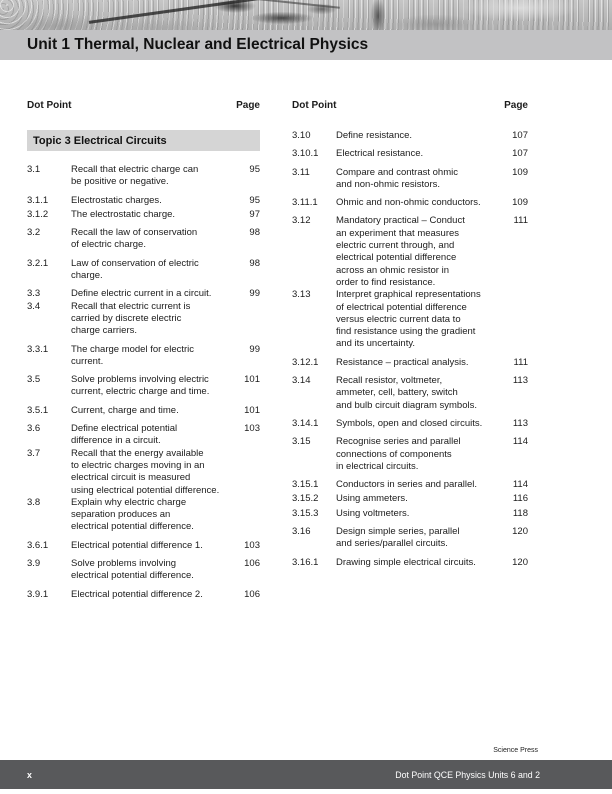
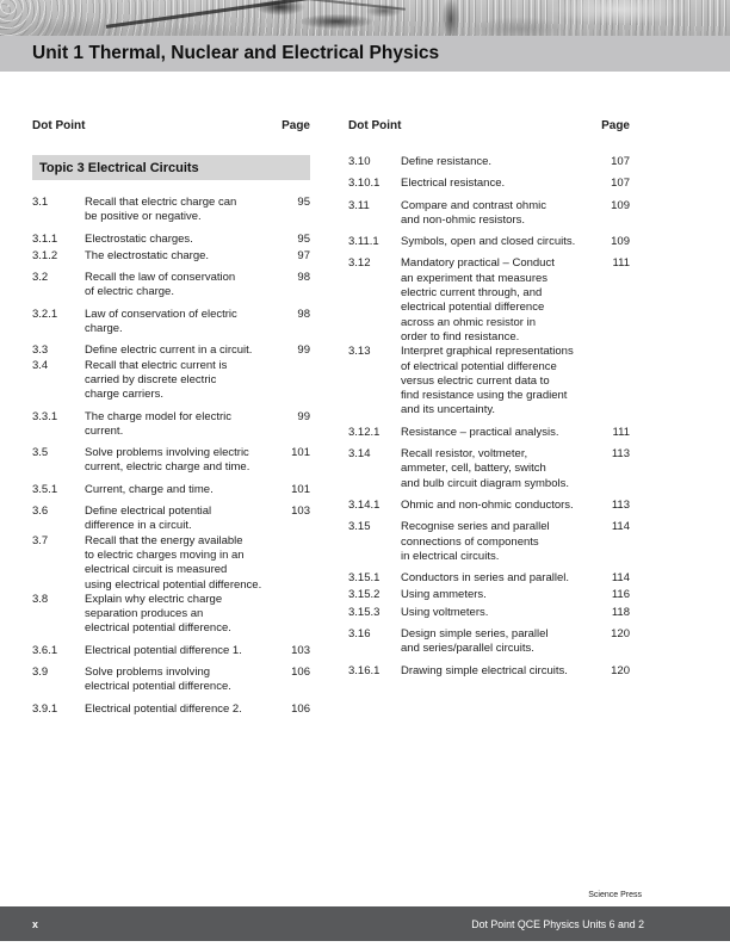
  Unit 1 Thermal, Nuclear and Electrical Physics
  Dot Point
  Page
  Topic 3 Electrical Circuits
  3.1
  Recall that electric charge can
  be positive or negative.
  95
  3.1.1
  Electrostatic charges.
  95
  3.1.2
  The electrostatic charge.
  97
  3.2
  Recall the law of conservation
  of electric charge.
  98
  3.2.1
  Law of conservation of electric
  charge.
  98
  3.3
  Define electric current in a circuit.
  99
  3.4
  Recall that electric current is
  carried by discrete electric
  charge carriers.
  3.3.1
  The charge model for electric
  current.
  99
  3.5
  Solve problems involving electric
  current, electric charge and time.
  101
  3.5.1
  Current, charge and time.
  101
  3.6
  Define electrical potential
  difference in a circuit.
  103
  3.7
  Recall that the energy available
  to electric charges moving in an
  electrical circuit is measured
  using electrical potential difference.
  3.8
  Explain why electric charge
  separation produces an
  electrical potential difference.
  3.6.1
  Electrical potential difference 1.
  103
  3.9
  Solve problems involving
  electrical potential difference.
  106
  3.9.1
  Electrical potential difference 2.
  106
  Dot Point
  Page
  3.10
  Define resistance.
  107
  3.10.1
  Electrical resistance.
  107
  3.11
  Compare and contrast ohmic
  and non-ohmic resistors.
  109
  3.11.1
- Ohmic and non-ohmic conductors.
+ Symbols, open and closed circuits.
  109
  3.12
  Mandatory practical – Conduct
  an experiment that measures
  electric current through, and
  electrical potential difference
  across an ohmic resistor in
  order to find resistance.
  111
  3.13
  Interpret graphical representations
  of electrical potential difference
  versus electric current data to
  find resistance using the gradient
  and its uncertainty.
  3.12.1
  Resistance – practical analysis.
  111
  3.14
  Recall resistor, voltmeter,
  ammeter, cell, battery, switch
  and bulb circuit diagram symbols.
  113
  3.14.1
- Symbols, open and closed circuits.
+ Ohmic and non-ohmic conductors.
  113
  3.15
  Recognise series and parallel
  connections of components
  in electrical circuits.
  114
  3.15.1
  Conductors in series and parallel.
  114
  3.15.2
  Using ammeters.
  116
  3.15.3
  Using voltmeters.
  118
  3.16
  Design simple series, parallel
  and series/parallel circuits.
  120
  3.16.1
  Drawing simple electrical circuits.
  120
  x
  Dot Point QCE Physics Units 6 and 2
